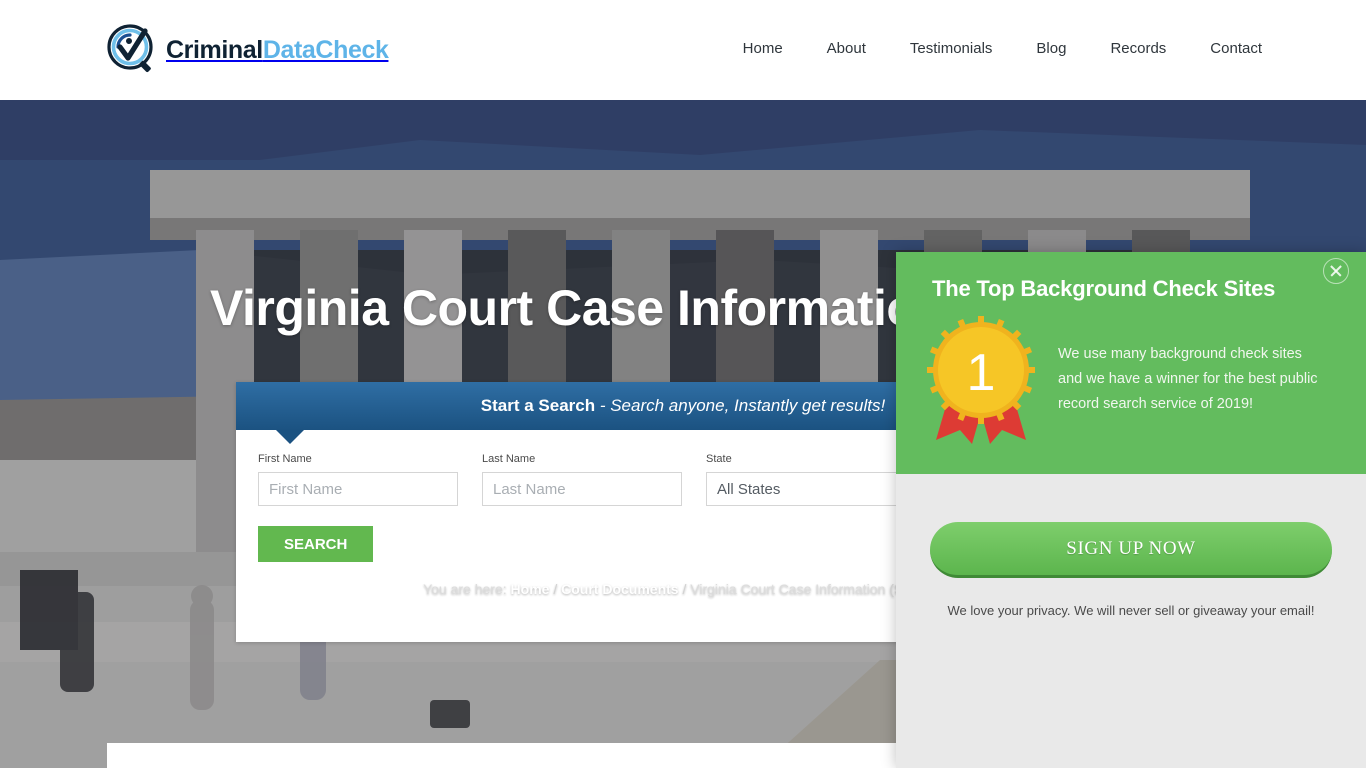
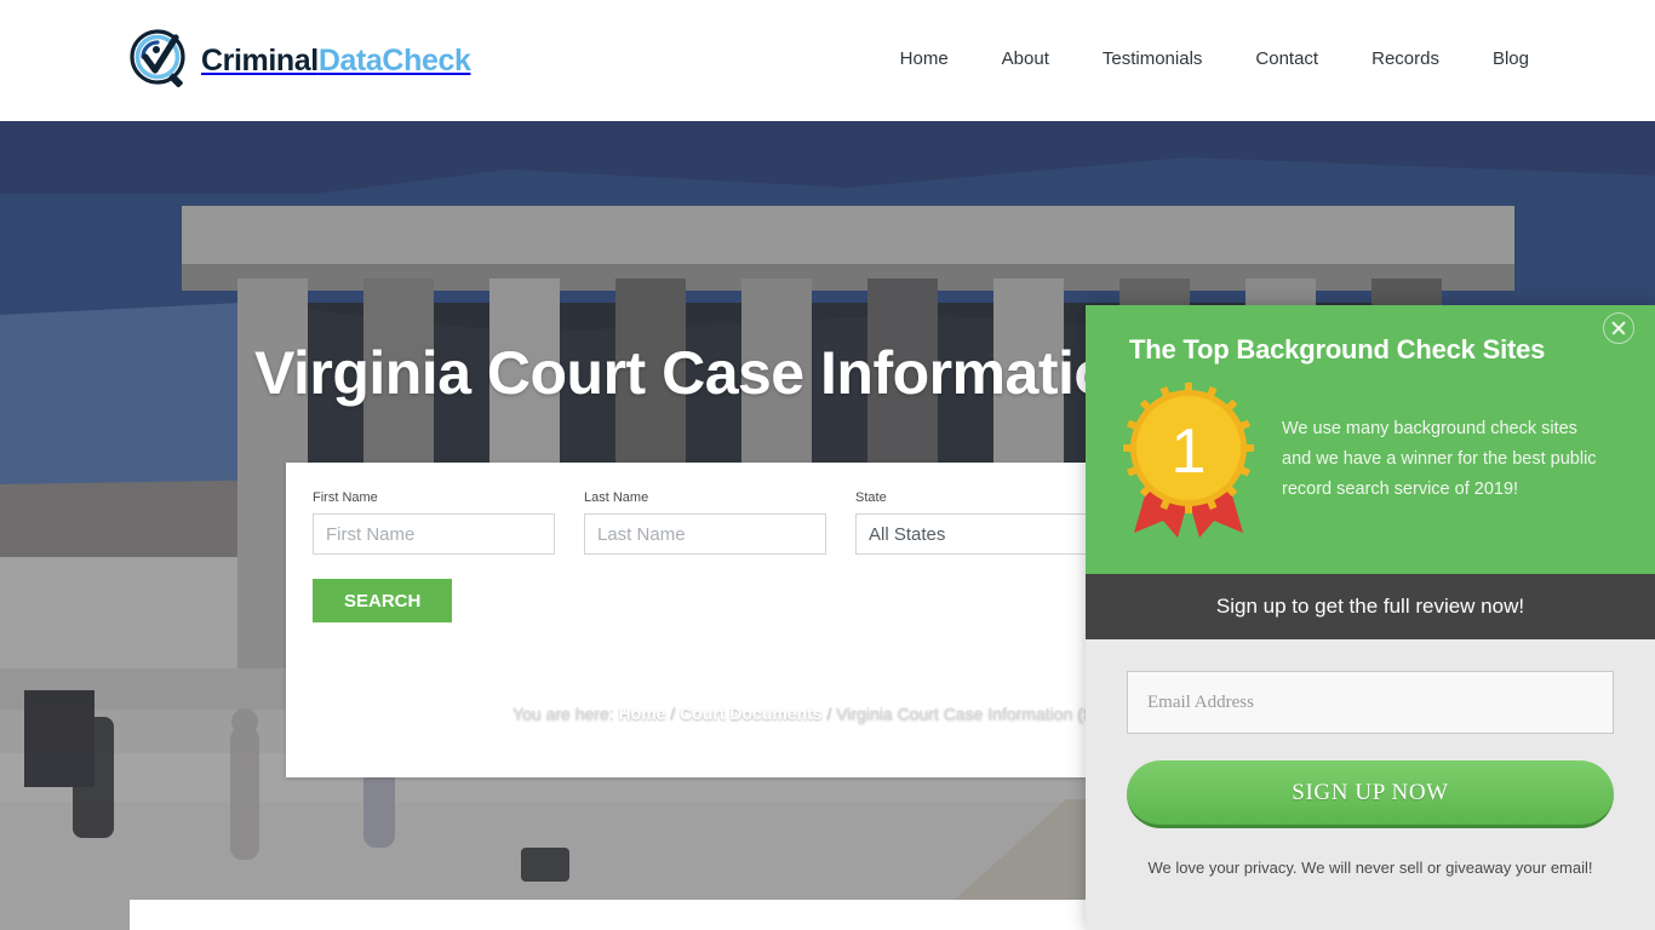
  CriminalDataCheck
  Home
  About
  Testimonials
- Blog
+ Contact
  Records
- Contact
+ Blog
  Virginia Court Case Informati
- Start a Search - Search anyone, Instantly get results!
  First Name
  First Name
  Last Name
  Last Name
  State
  All States
  SEARCH
  You are here: Home / Court Documents / Virginia Court Case Information (
  The Top Background Check Sites
  1
  We use many background check sites and we have a winner for the best public record search service of 2019!
+ Sign up to get the full review now!
+ Email Address
  SIGN UP NOW
  We love your privacy. We will never sell or giveaway your email!
